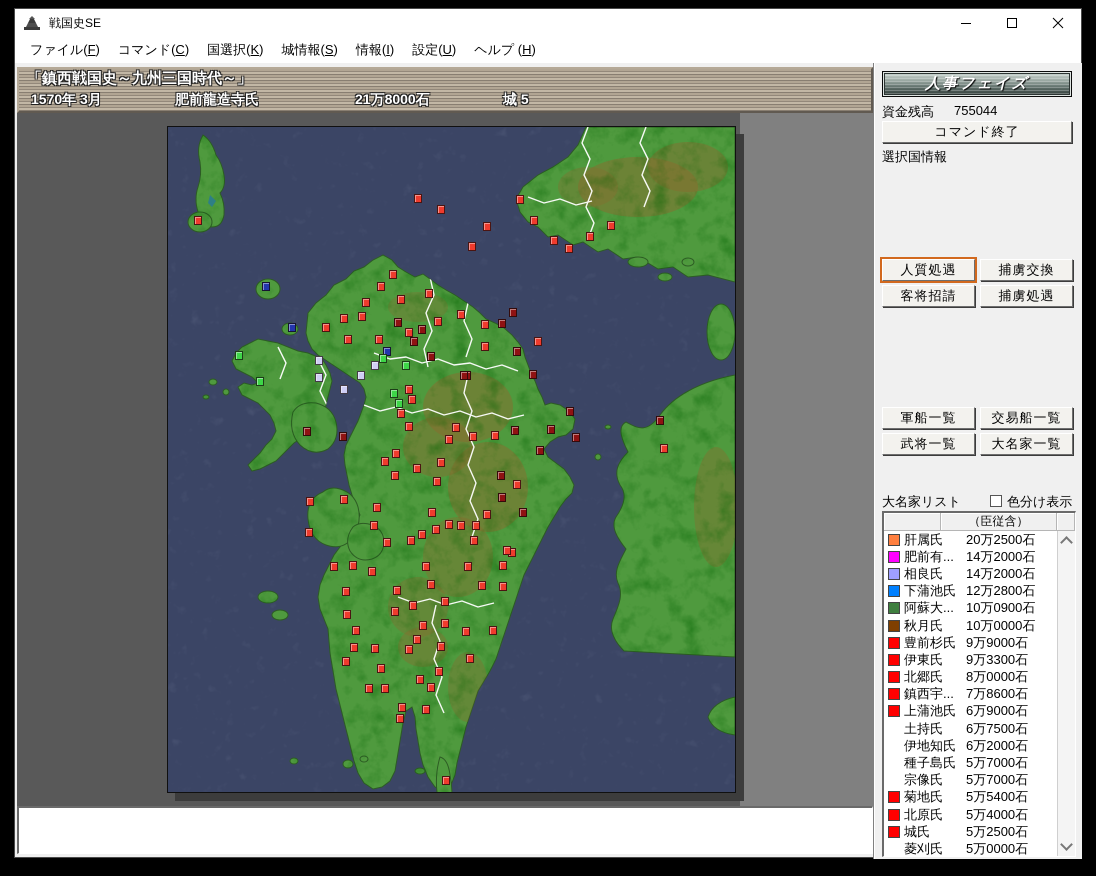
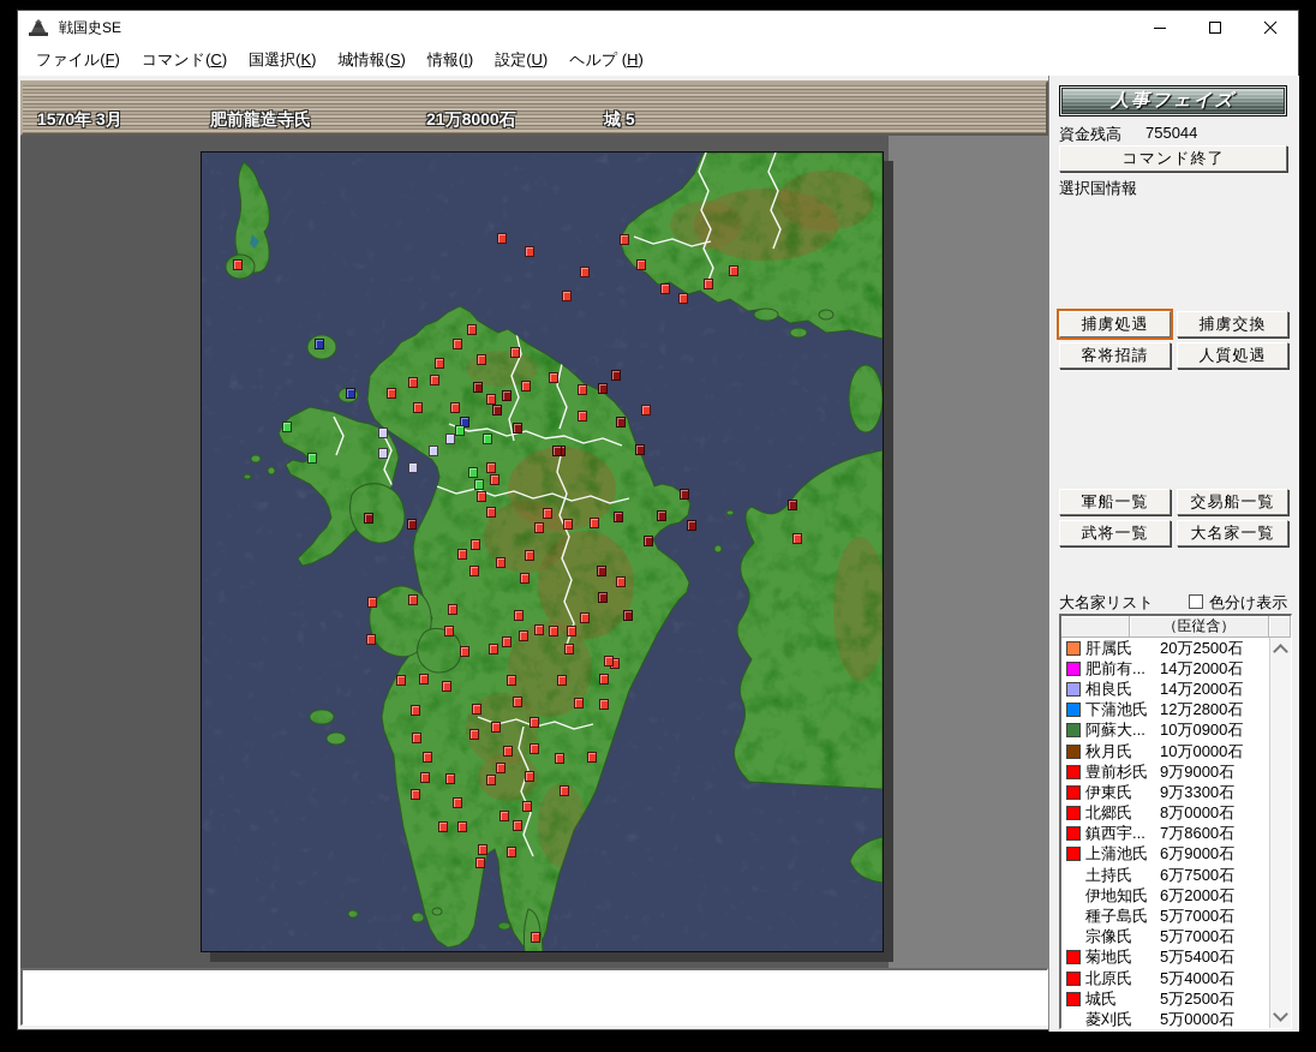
  戦国史SE
  ファイル(F)
  コマンド(C)
  国選択(K)
  城情報(S)
  情報(I)
  設定(U)
  ヘルプ (H)
- 「鎮西戦国史～九州三国時代～」
  1570年 3月
  肥前龍造寺氏
  21万8000石
  城 5
  人事フェイズ
  資金残高
  755044
  コマンド終了
  選択国情報
  大名家リスト
  色分け表示
  （臣従含）
  肝属氏
  20万2500石
  肥前有...
  14万2000石
  相良氏
  14万2000石
  下蒲池氏
  12万2800石
  阿蘇大...
  10万0900石
  秋月氏
  10万0000石
  豊前杉氏
  9万9000石
  伊東氏
  9万3300石
  北郷氏
  8万0000石
  鎮西宇...
  7万8600石
  上蒲池氏
  6万9000石
  土持氏
  6万7500石
  伊地知氏
  6万2000石
  種子島氏
  5万7000石
  宗像氏
  5万7000石
  菊地氏
  5万5400石
  北原氏
  5万4000石
  城氏
  5万2500石
  菱刈氏
  5万0000石
- 人質処遇
+ 捕虜処遇
  捕虜交換
  客将招請
- 捕虜処遇
+ 人質処遇
  軍船一覧
  交易船一覧
  武将一覧
  大名家一覧
